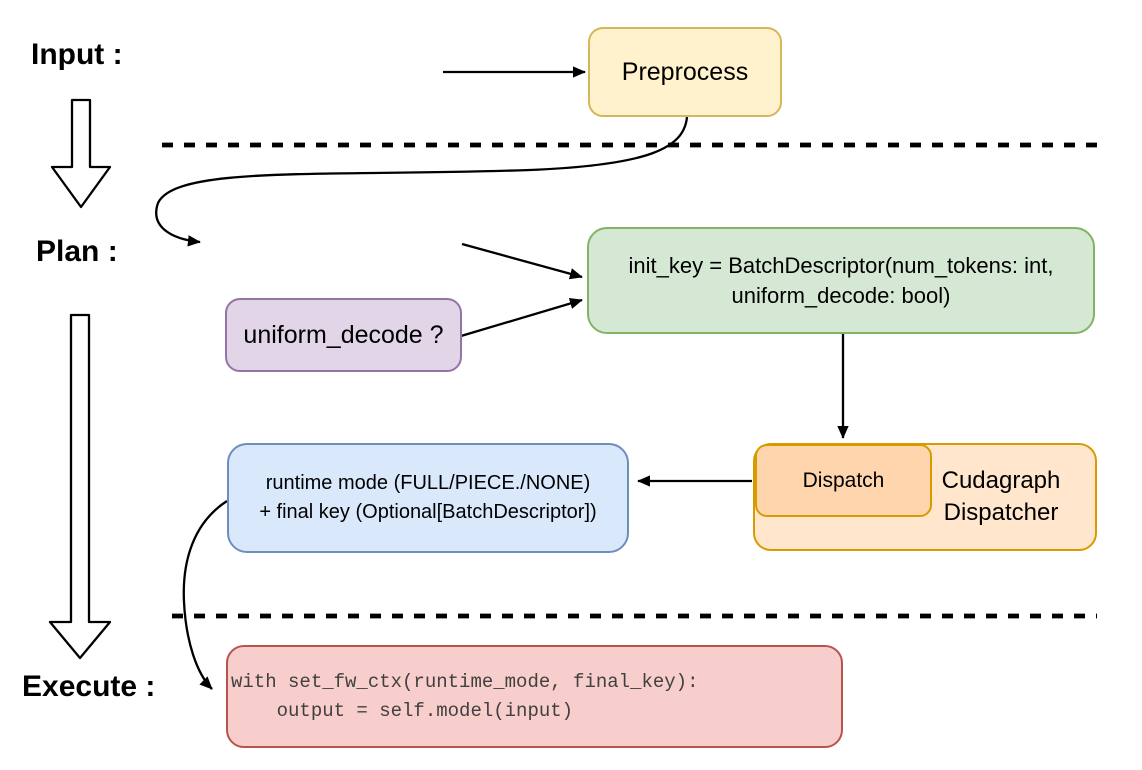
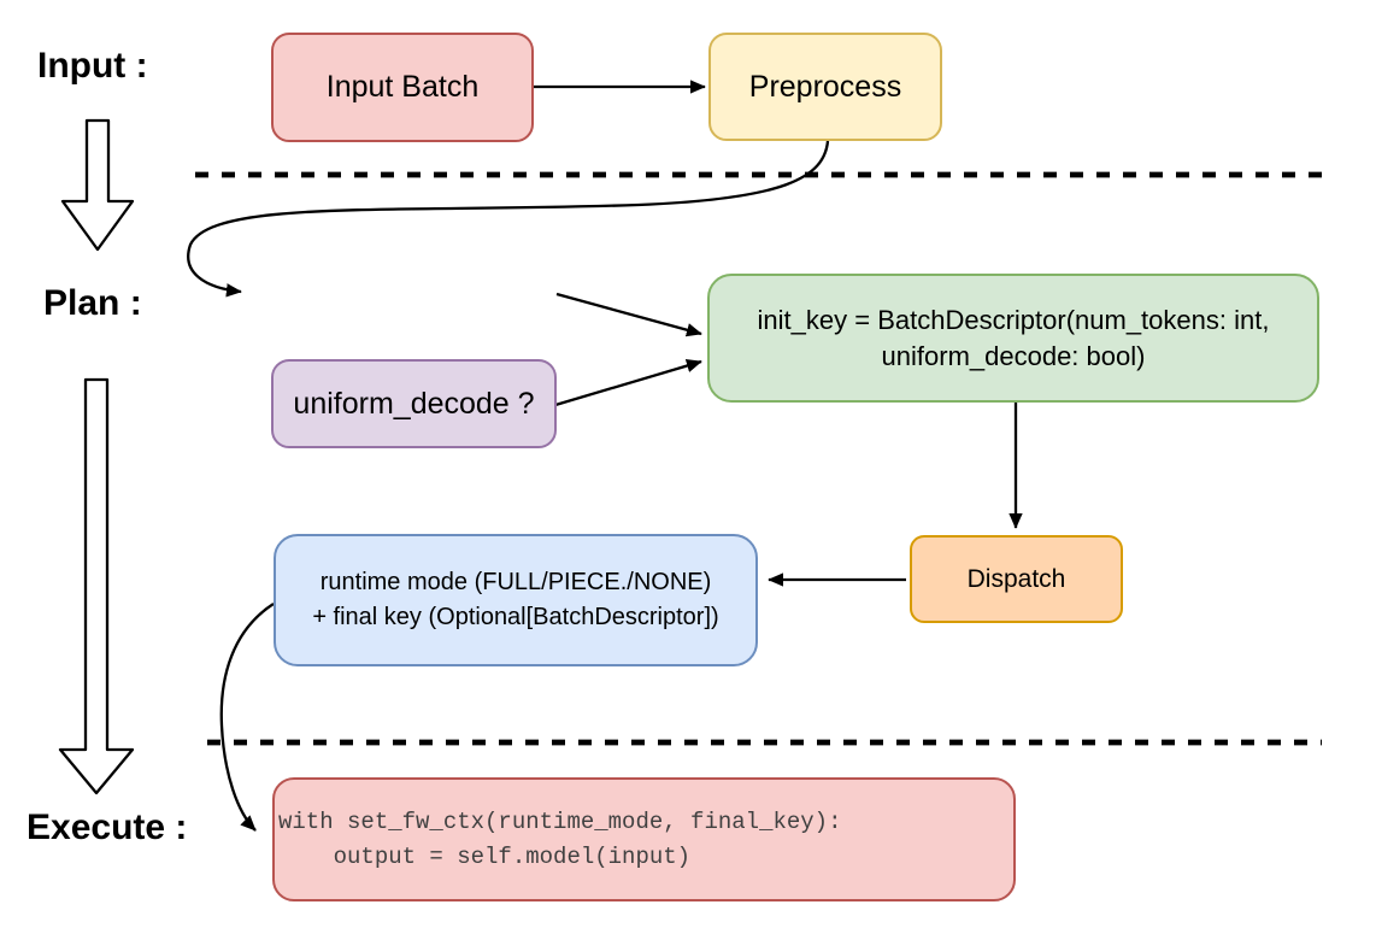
  Input :
  Plan :
  Execute :
+ Input Batch
  Preprocess
  uniform_decode ?
  init_key = BatchDescriptor(num_tokens: int,
  uniform_decode: bool)
- Cudagraph
- Dispatcher
  Dispatch
  runtime mode (FULL/PIECE./NONE)
  + final key (Optional[BatchDescriptor])
  with set_fw_ctx(runtime_mode, final_key):
  output = self.model(input)
